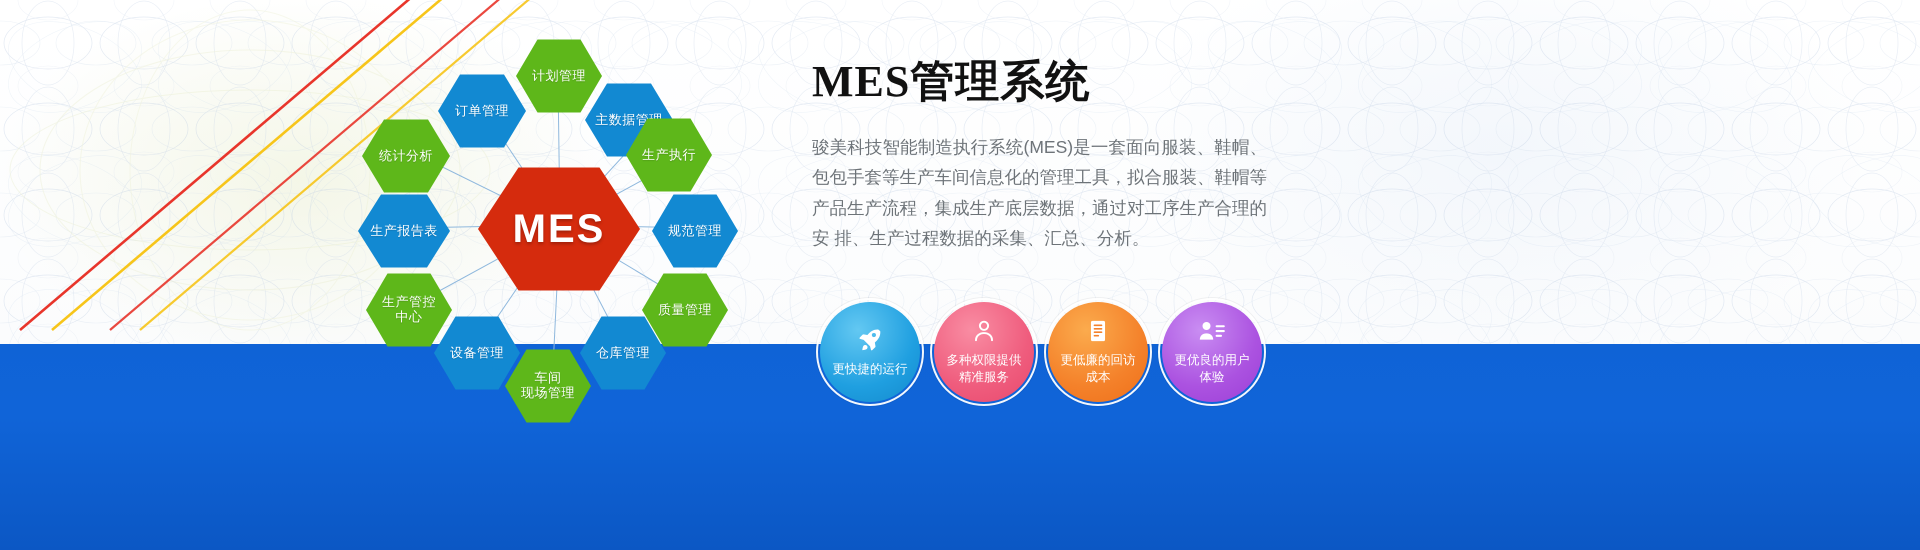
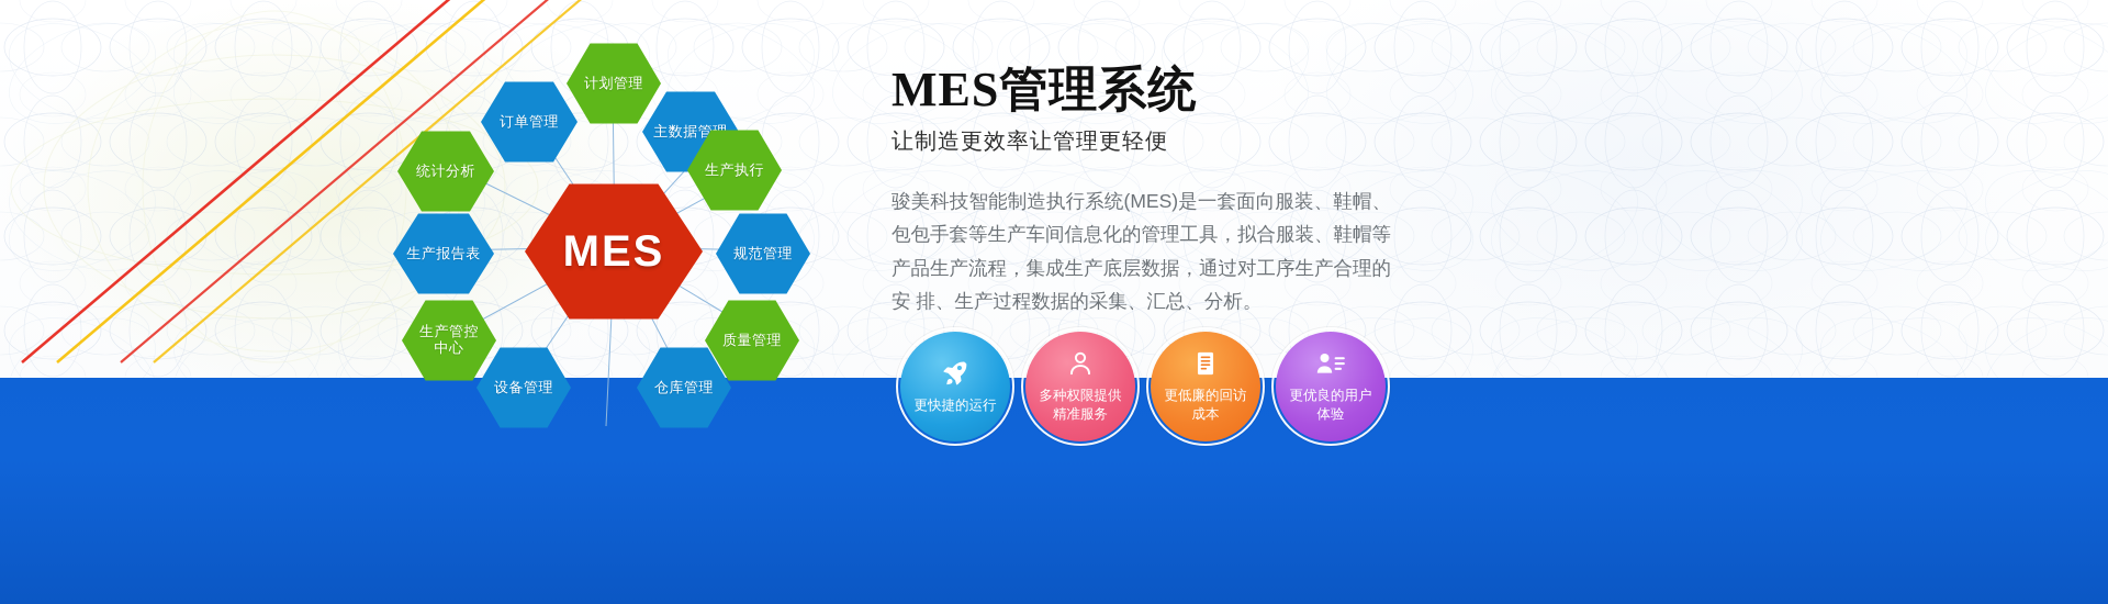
  计划管理
  主数据管
  生产执行
  规范管理
  质量管理
  仓库管理
- 车间
- 现场管理
  设备管理
  生产管控
  中心
  生产报告表
  统计分析
  订单管理
  MES
  MES管理系统
+ 让制造更效率让管理更轻便
  骏美科技智能制造执行系统(MES)是一套面向服装、鞋帽、包包手套等生产车间信息化的管理工具，拟合服装、鞋帽等产品生产流程，集成生产底层数据，通过对工序生产合理的安 排、生产过程数据的采集、汇总、分析。
  更快捷的运行
  多种权限提供精准服务
  更低廉的回访成本
  更优良的用户体验
